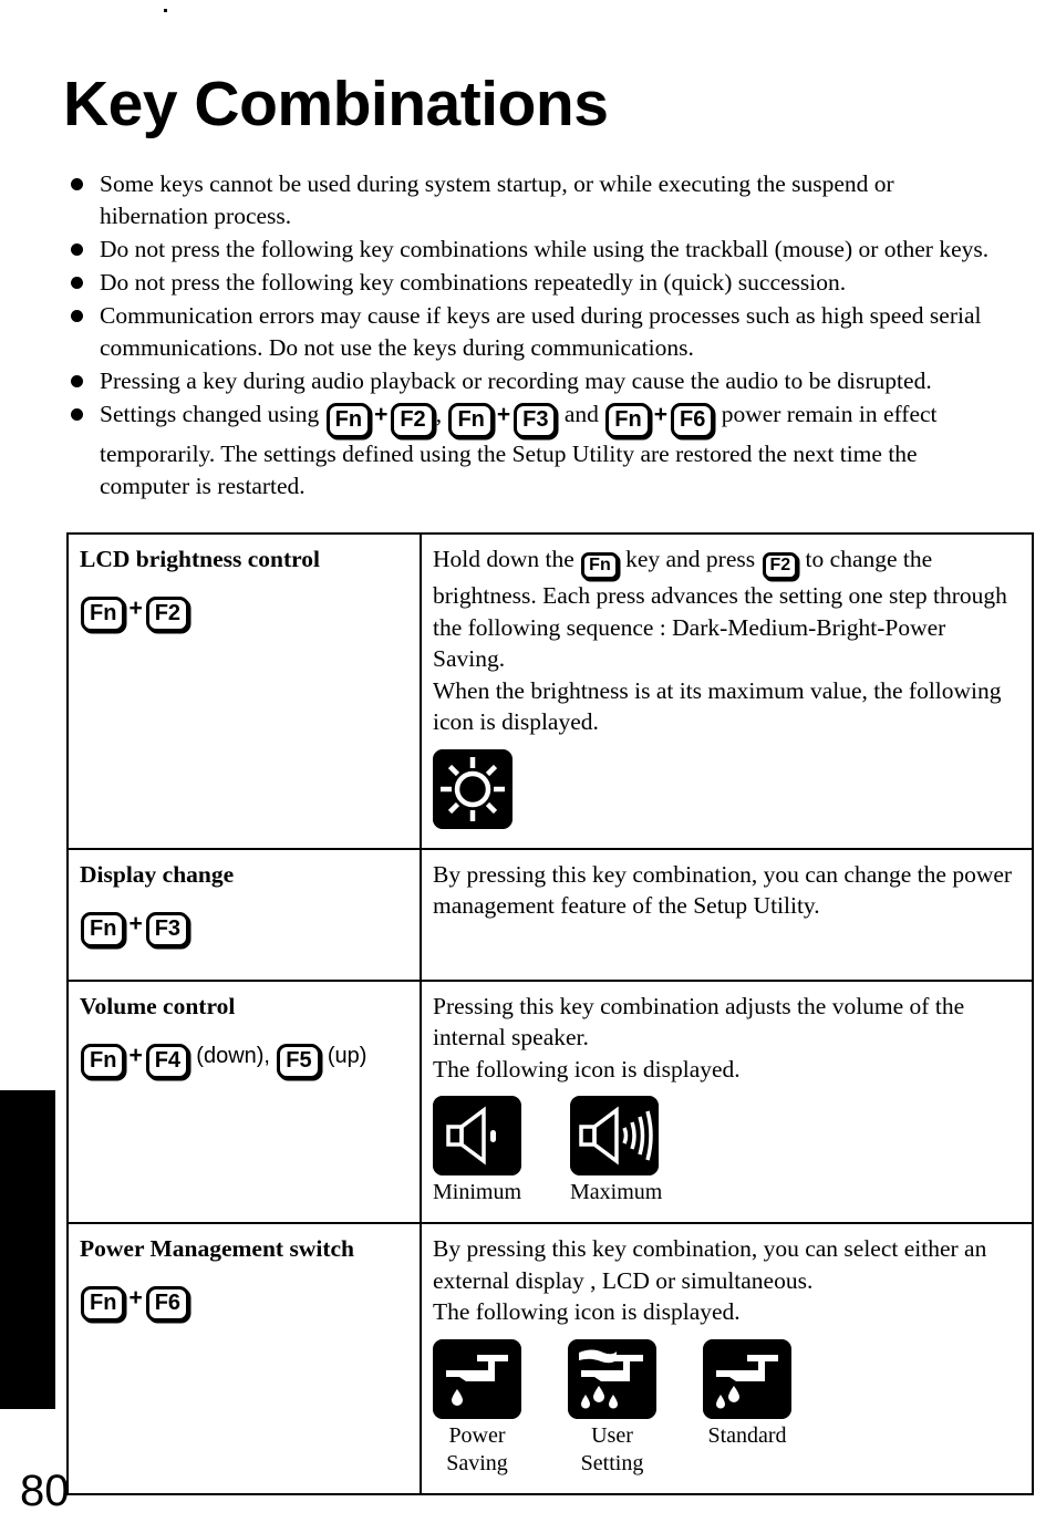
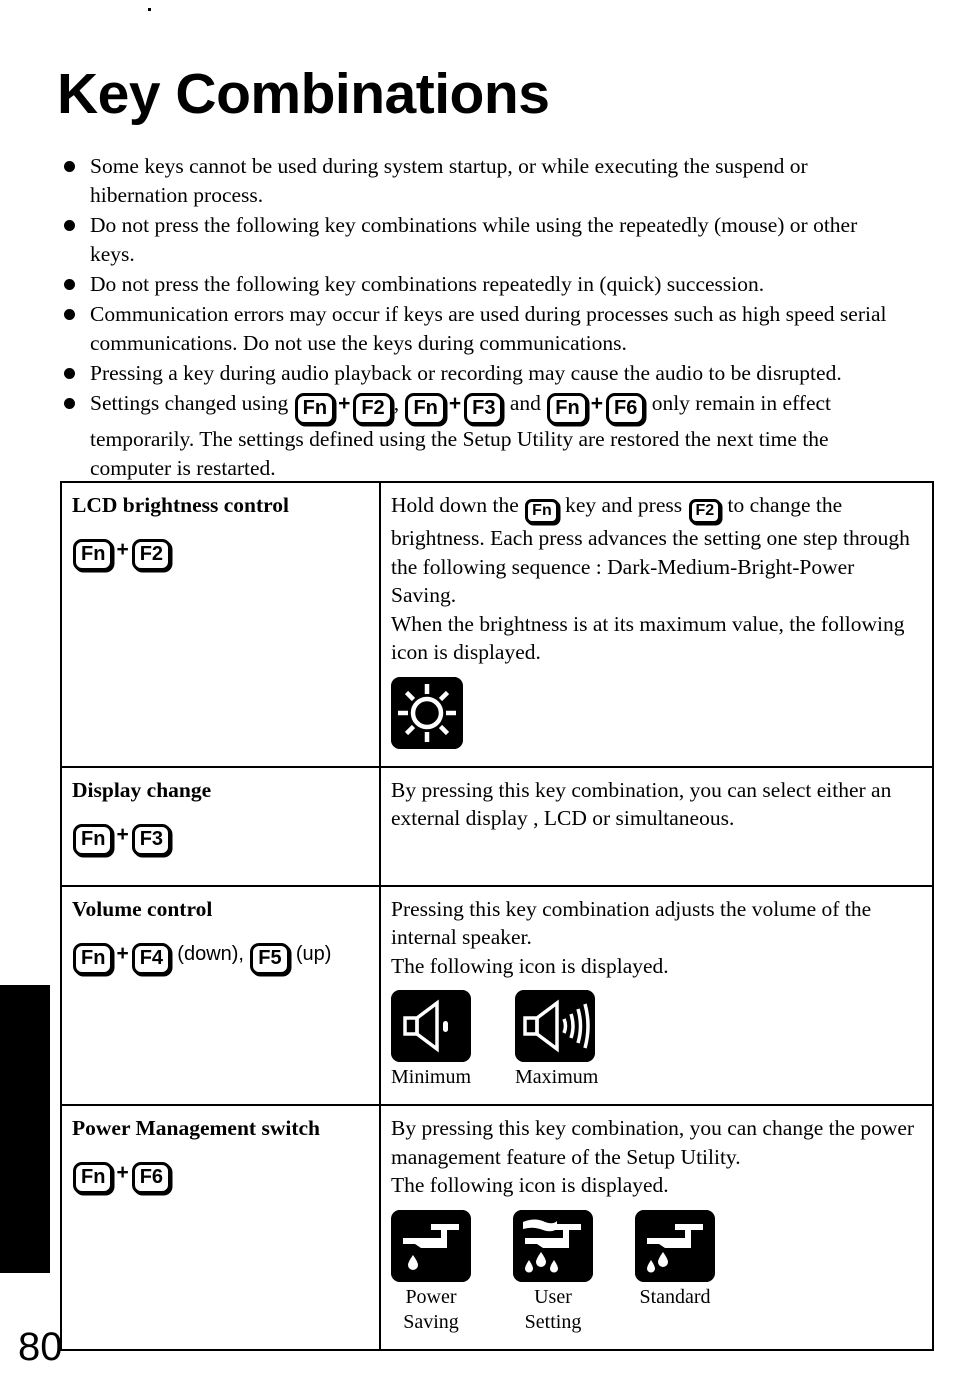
  Key Combinations
  Some keys cannot be used during system startup, or while executing the suspend or hibernation process.
- Do not press the following key combinations while using the trackball (mouse) or other keys.
+ Do not press the following key combinations while using the repeatedly (mouse) or other keys.
  Do not press the following key combinations repeatedly in (quick) succession.
- Communication errors may cause if keys are used during processes such as high speed serial communications. Do not use the keys during communications.
+ Communication errors may occur if keys are used during processes such as high speed serial communications. Do not use the keys during communications.
  Pressing a key during audio playback or recording may cause the audio to be disrupted.
- Settings changed using Fn + F2 , Fn + F3 and Fn + F6 power remain in effect temporarily. The settings defined using the Setup Utility are restored the next time the computer is restarted.
+ Settings changed using Fn + F2 , Fn + F3 and Fn + F6 only remain in effect temporarily. The settings defined using the Setup Utility are restored the next time the computer is restarted.
  LCD brightness control Fn + F2	Hold down the Fn key and press F2 to change the brightness. Each press advances the setting one step through the following sequence : Dark-Medium-Bright-Power Saving. When the brightness is at its maximum value, the following icon is displayed.
- Display change Fn + F3	By pressing this key combination, you can change the power management feature of the Setup Utility.
+ Display change Fn + F3	By pressing this key combination, you can select either an external display , LCD or simultaneous.
  Volume control Fn + F4 (down), F5 (up)	Pressing this key combination adjusts the volume of the internal speaker. The following icon is displayed. Minimum Maximum
- Power Management switch Fn + F6	By pressing this key combination, you can select either an external display , LCD or simultaneous. The following icon is displayed. Power Saving User Setting Standard
+ Power Management switch Fn + F6	By pressing this key combination, you can change the power management feature of the Setup Utility. The following icon is displayed. Power Saving User Setting Standard
  80
